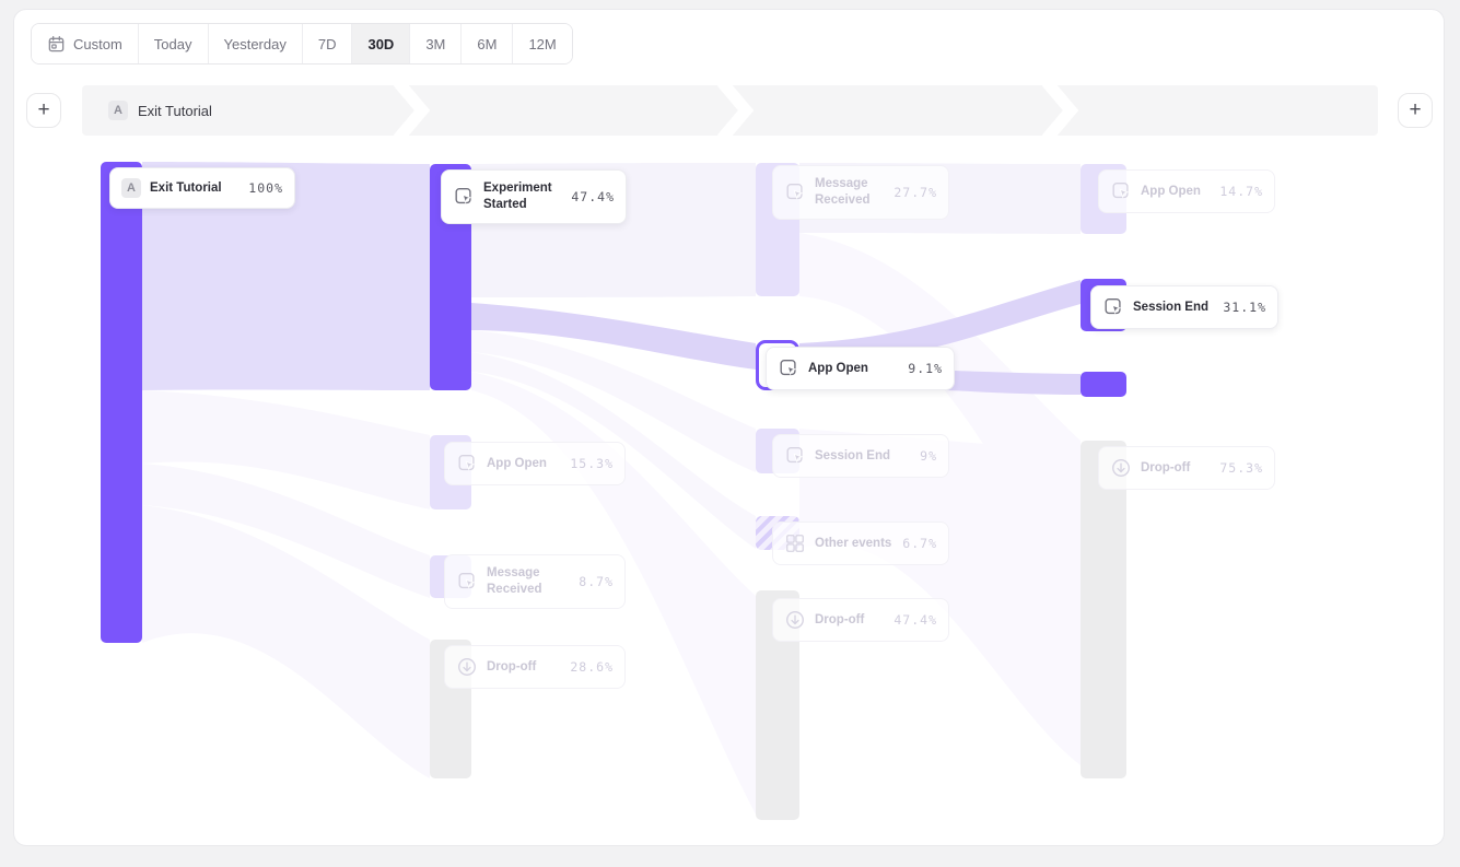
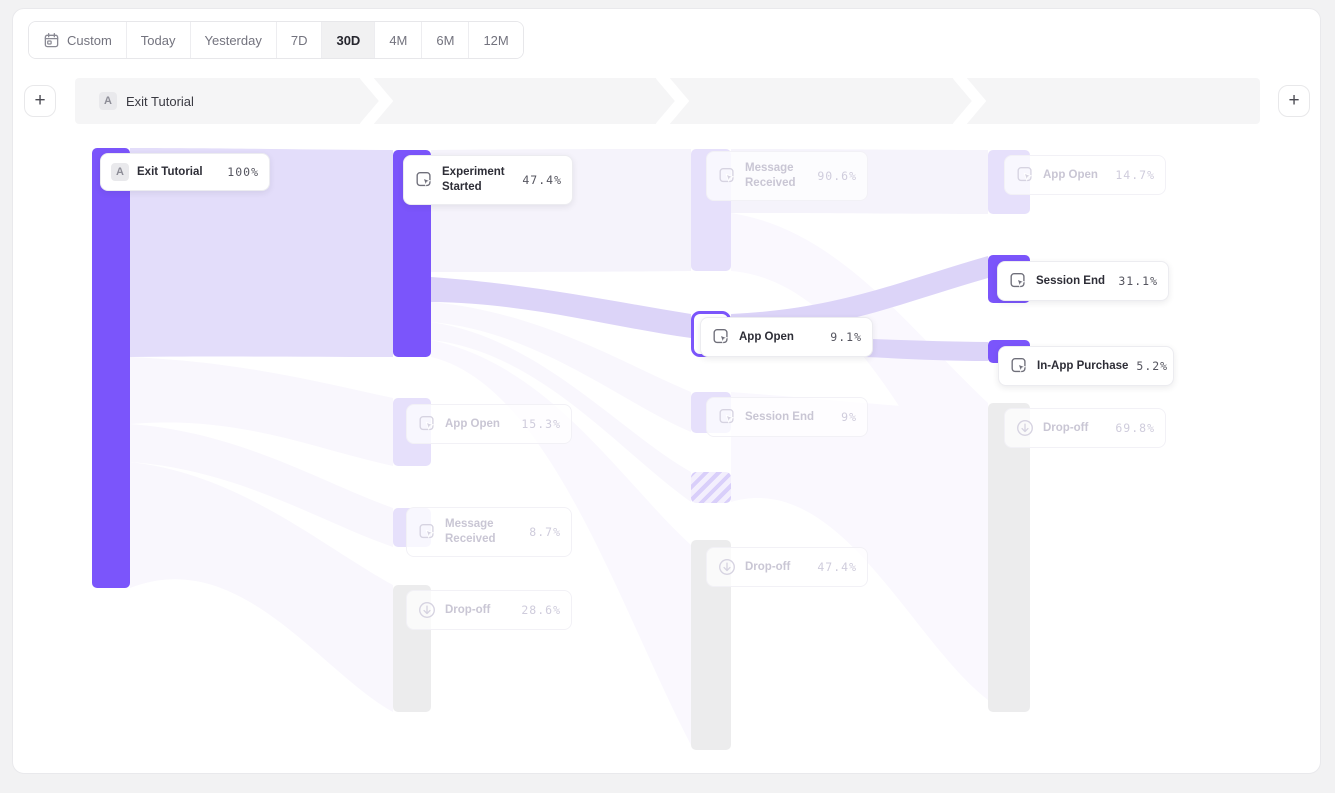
  Custom
  Today
  Yesterday
  7D
  30D
- 3M
+ 4M
  6M
  12M
  +
  A
  Exit Tutorial
  +
  A
  Exit Tutorial
  100%
  Experiment Started
  47.4%
  App Open
  15.3%
  Message Received
  8.7%
  Drop-off
  28.6%
  Message Received
- 27.7%
+ 90.6%
  App Open
  9.1%
  Session End
  9%
- Other events
- 6.7%
  Drop-off
  47.4%
  App Open
  14.7%
  Session End
  31.1%
+ In-App Purchase
+ 5.2%
  Drop-off
- 75.3%
+ 69.8%
